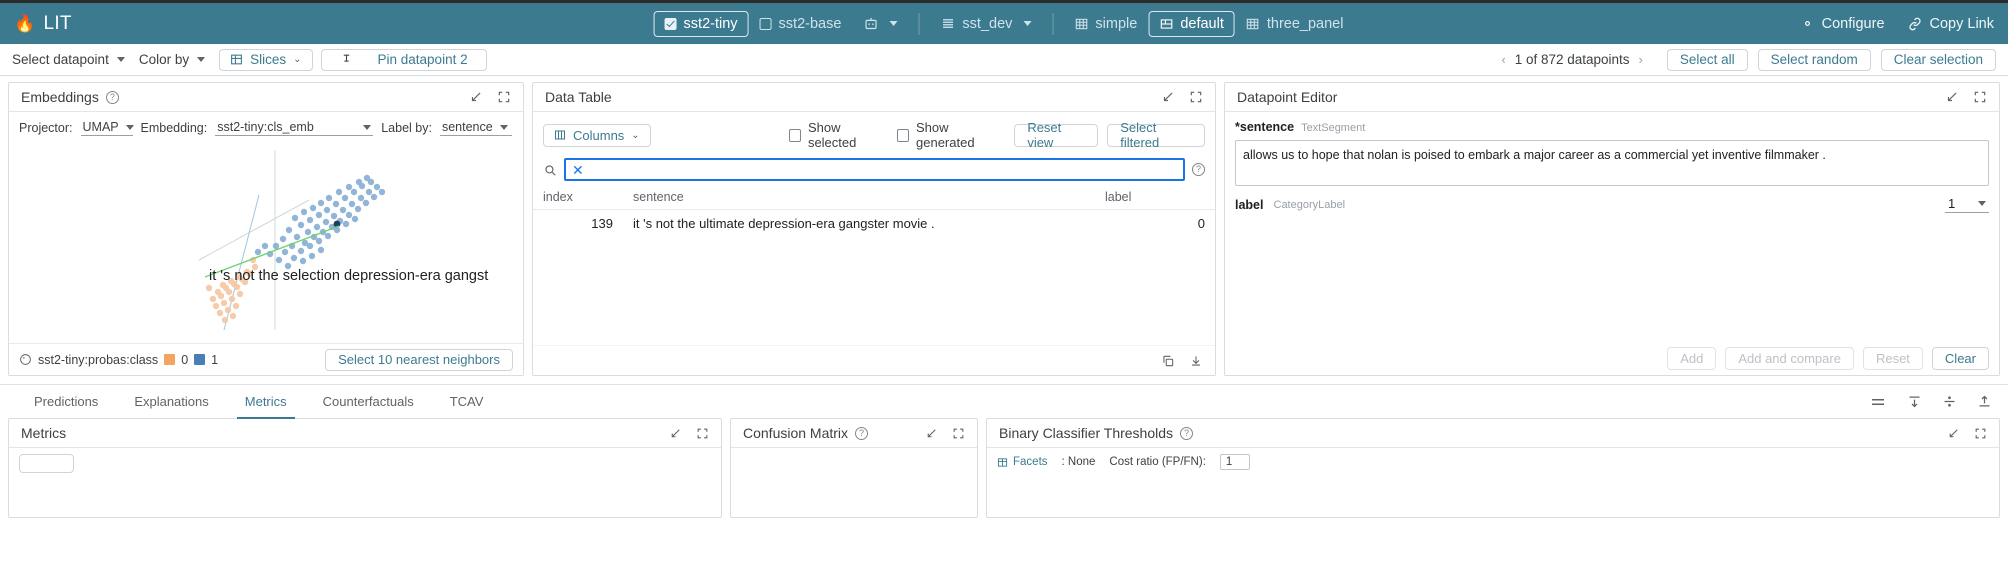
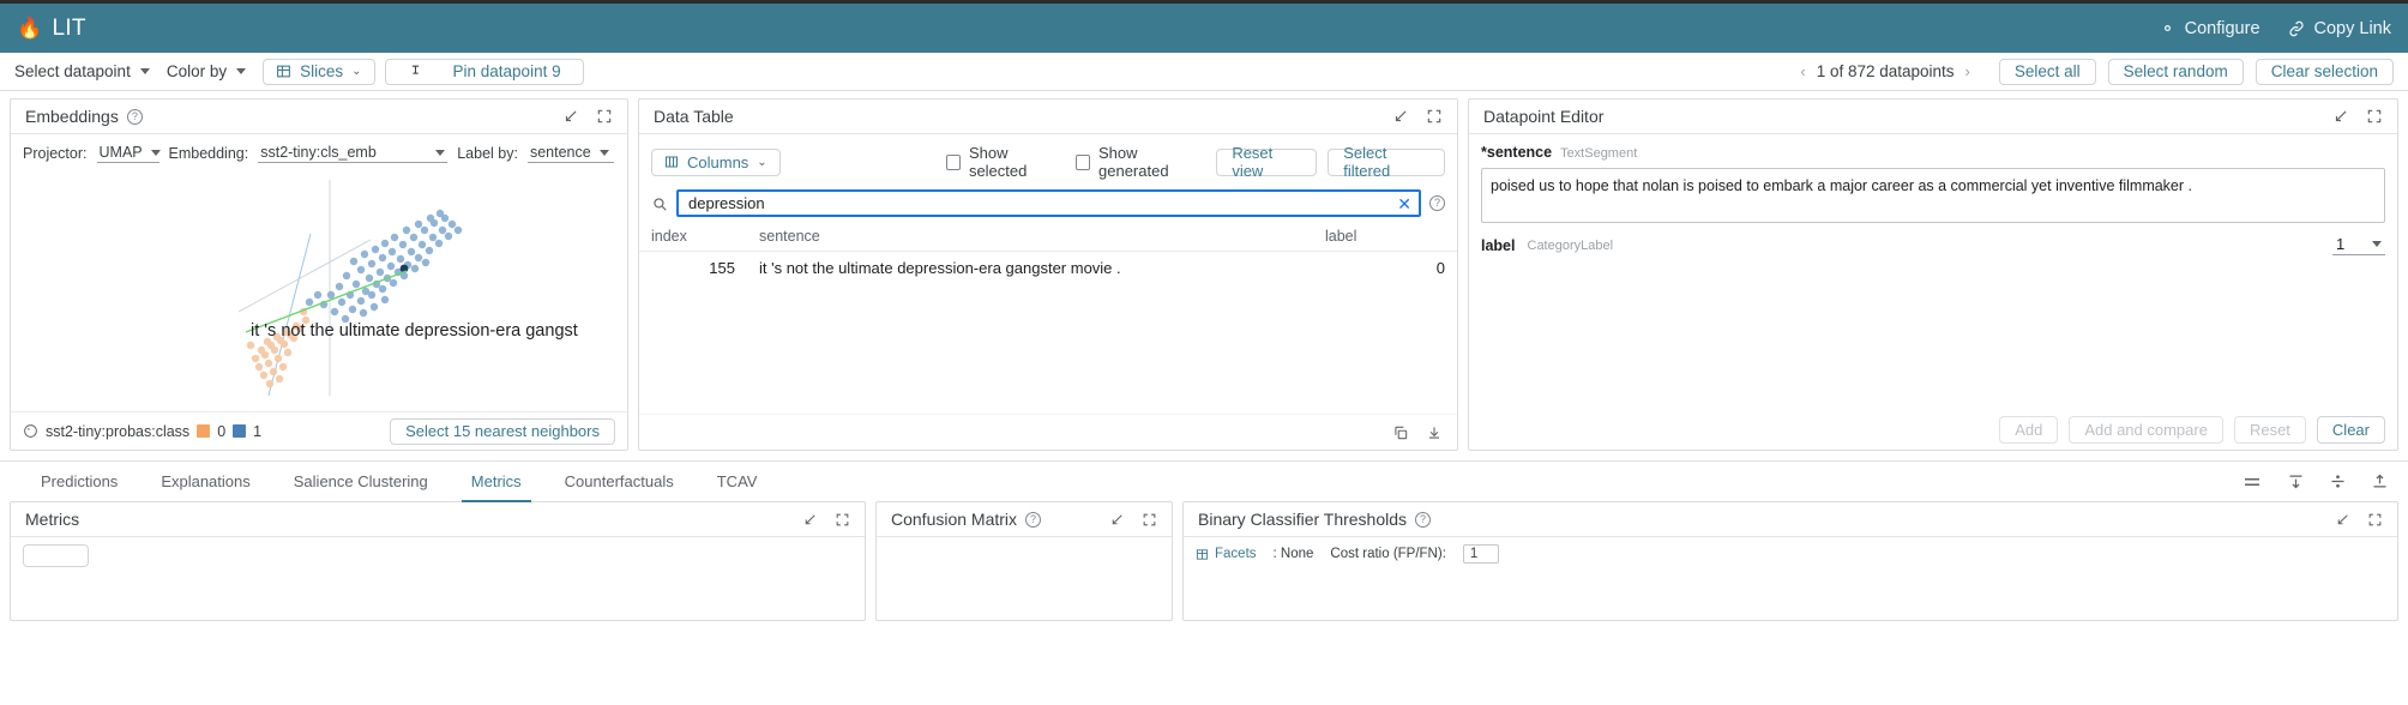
  🔥
  LIT
- sst2-tiny
- sst2-base
- sst_dev
- simple
- default
- three_panel
  Configure
  Copy Link
  Select datapoint
  Color by
  Slices
  ⌄
- Pin datapoint 2
+ Pin datapoint 9
  ‹
  1 of 872 datapoints
  ›
  Select all
  Select random
  Clear selection
  Embeddings
  ?
  Projector:
  UMAP
  Embedding:
  sst2-tiny:cls_emb
  Label by:
  sentence
- it 's not the selection depression-era gangst
+ it 's not the ultimate depression-era gangst
  sst2-tiny:probas:class
  0
  1
- Select 10 nearest neighbors
+ Select 15 nearest neighbors
  Data Table
  Columns
  ⌄
  Show selected
  Show generated
  Reset view
  Select filtered
+ depression
  ✕
  ?
  index	sentence	label
- 139	it 's not the ultimate depression-era gangster movie .	0
+ 155	it 's not the ultimate depression-era gangster movie .	0
  Datapoint Editor
  *sentence
  TextSegment
- allows us to hope that nolan is poised to embark a major career as a commercial yet inventive filmmaker .
+ poised us to hope that nolan is poised to embark a major career as a commercial yet inventive filmmaker .
  label
  CategoryLabel
  1
  Add
  Add and compare
  Reset
  Clear
  Predictions
  Explanations
+ Salience Clustering
  Metrics
  Counterfactuals
  TCAV
  Metrics
  Confusion Matrix
  ?
  Binary Classifier Thresholds
  ?
  Facets
  : None
  Cost ratio (FP/FN):
  1
